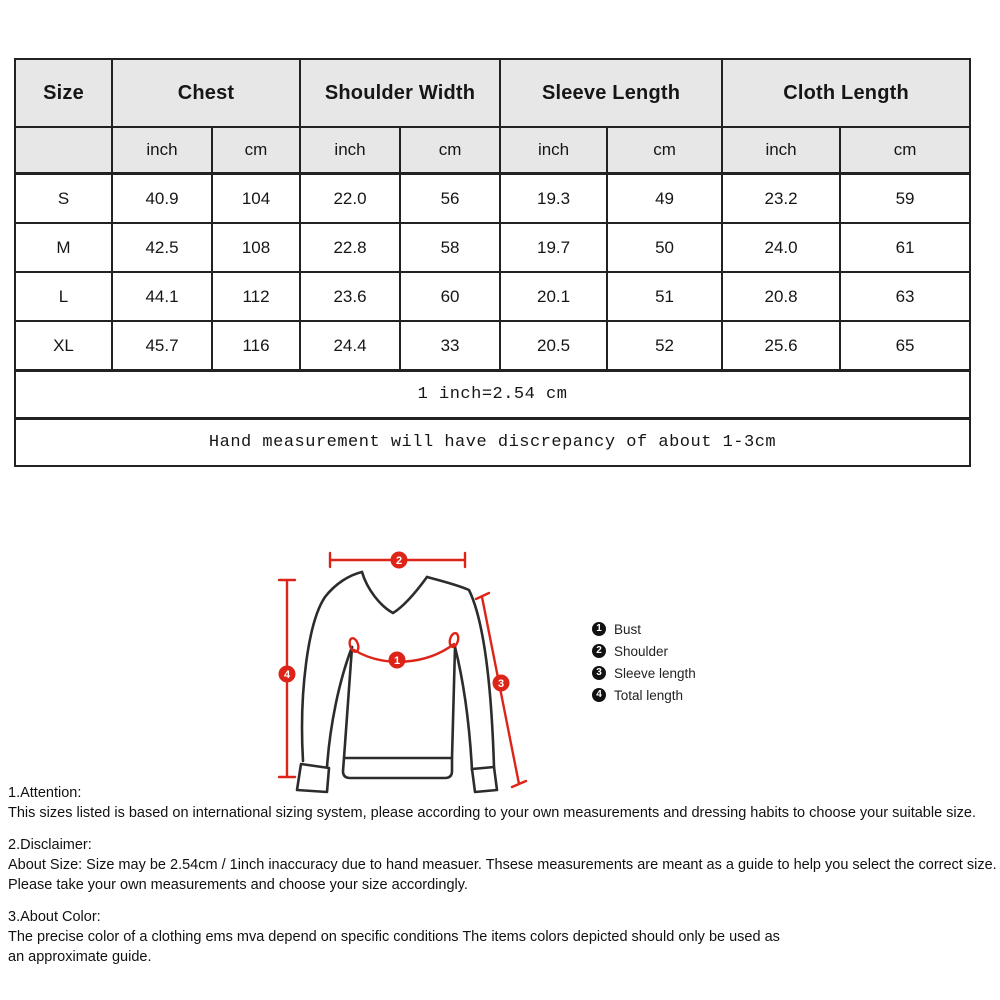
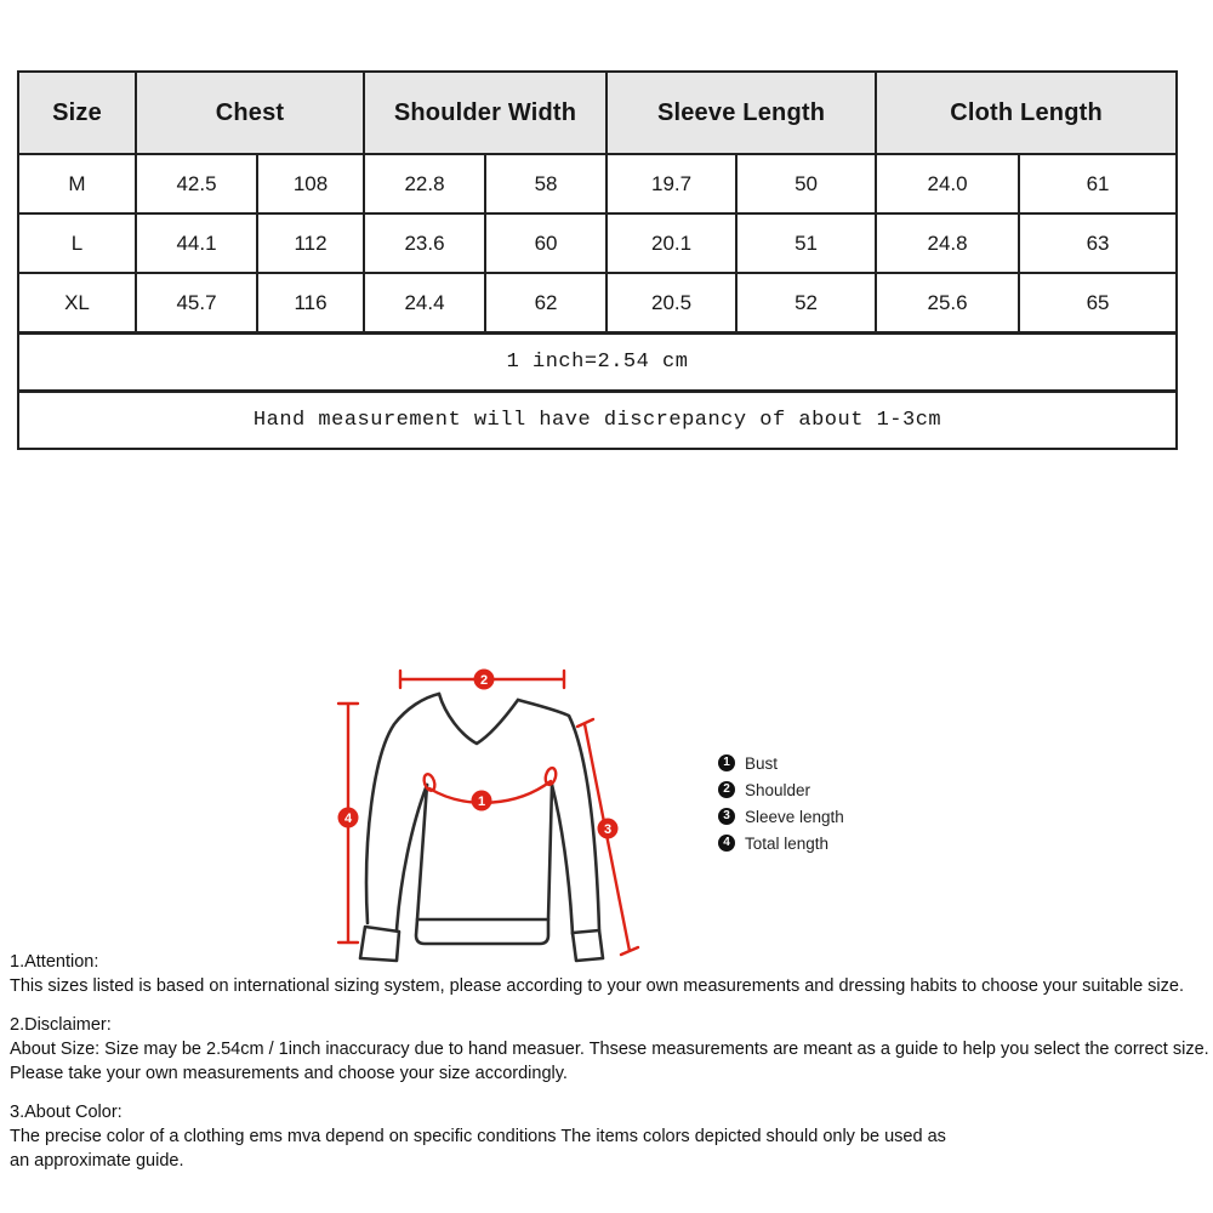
  Size	Chest	Shoulder Width	Sleeve Length	Cloth Length
- 	inch	cm	inch	cm	inch	cm	inch	cm
- S	40.9	104	22.0	56	19.3	49	23.2	59
  M	42.5	108	22.8	58	19.7	50	24.0	61
- L	44.1	112	23.6	60	20.1	51	20.8	63
+ L	44.1	112	23.6	60	20.1	51	24.8	63
- XL	45.7	116	24.4	33	20.5	52	25.6	65
+ XL	45.7	116	24.4	62	20.5	52	25.6	65
  1 inch=2.54 cm
  Hand measurement will have discrepancy of about 1-3cm
  2
  4
  3
  1
  1
  Bust
  2
  Shoulder
  3
  Sleeve length
  4
  Total length
  1.Attention:
  This sizes listed is based on international sizing system, please according to your own measurements and dressing habits to choose your suitable size.
  2.Disclaimer:
  About Size: Size may be 2.54cm / 1inch inaccuracy due to hand measuer. Thsese measurements are meant as a guide to help you select the correct size.
  Please take your own measurements and choose your size accordingly.
  3.About Color:
  The precise color of a clothing ems mva depend on specific conditions The items colors depicted should only be used as
  an approximate guide.
